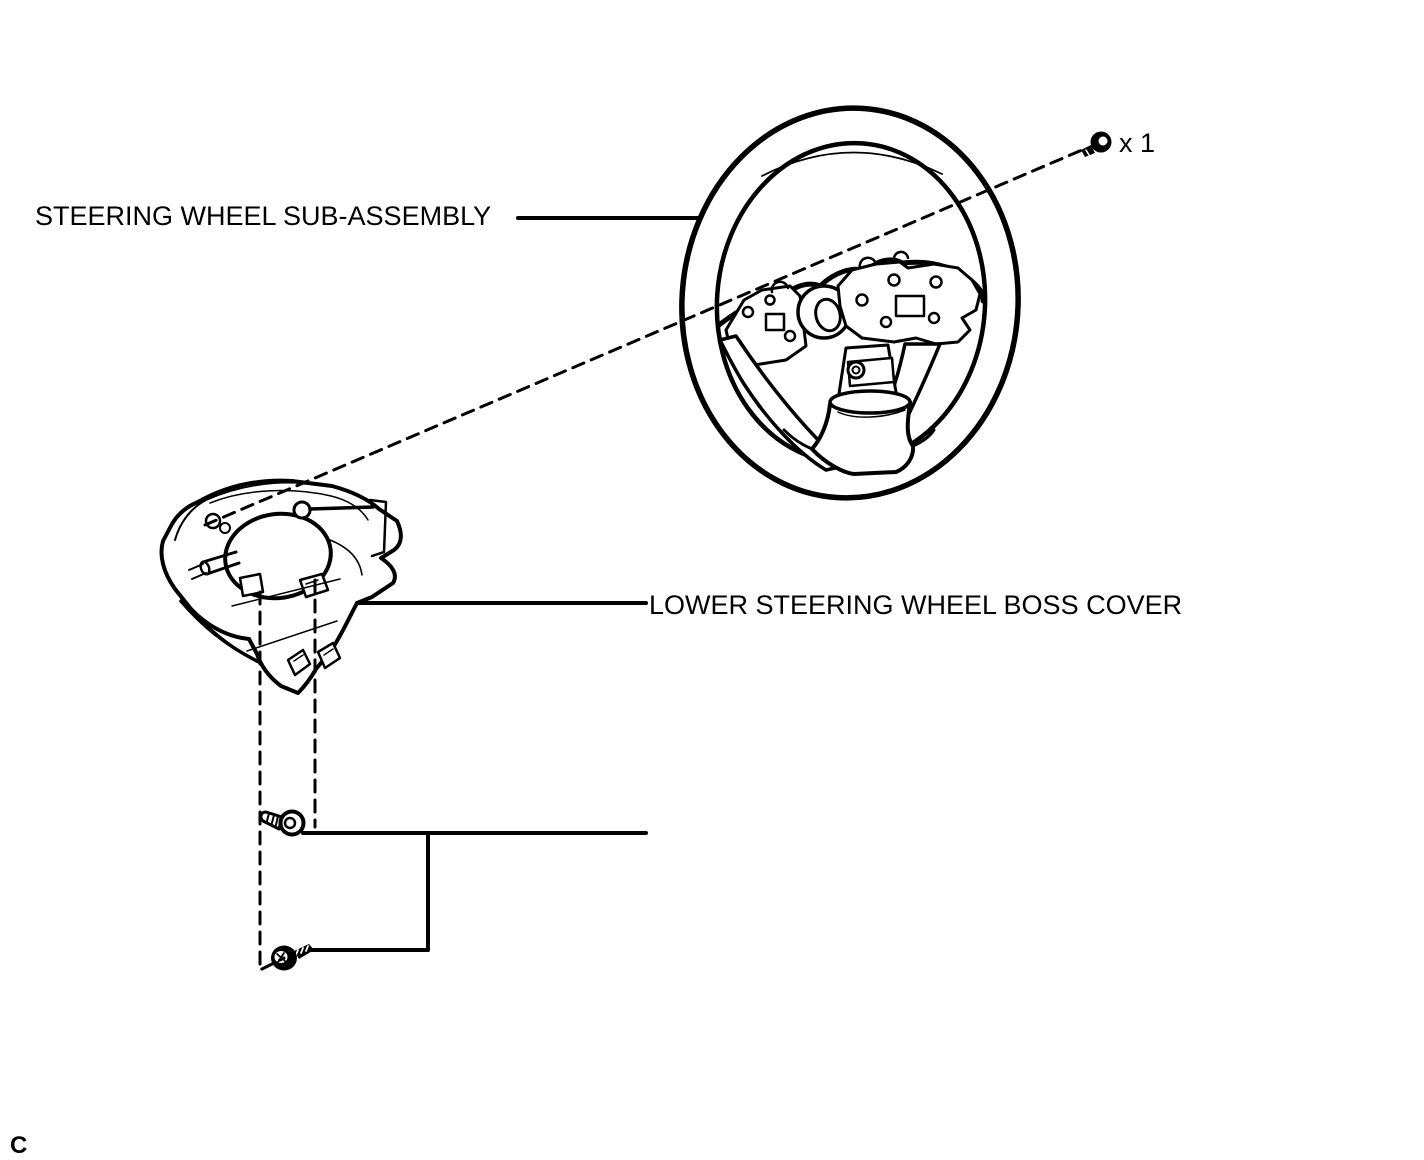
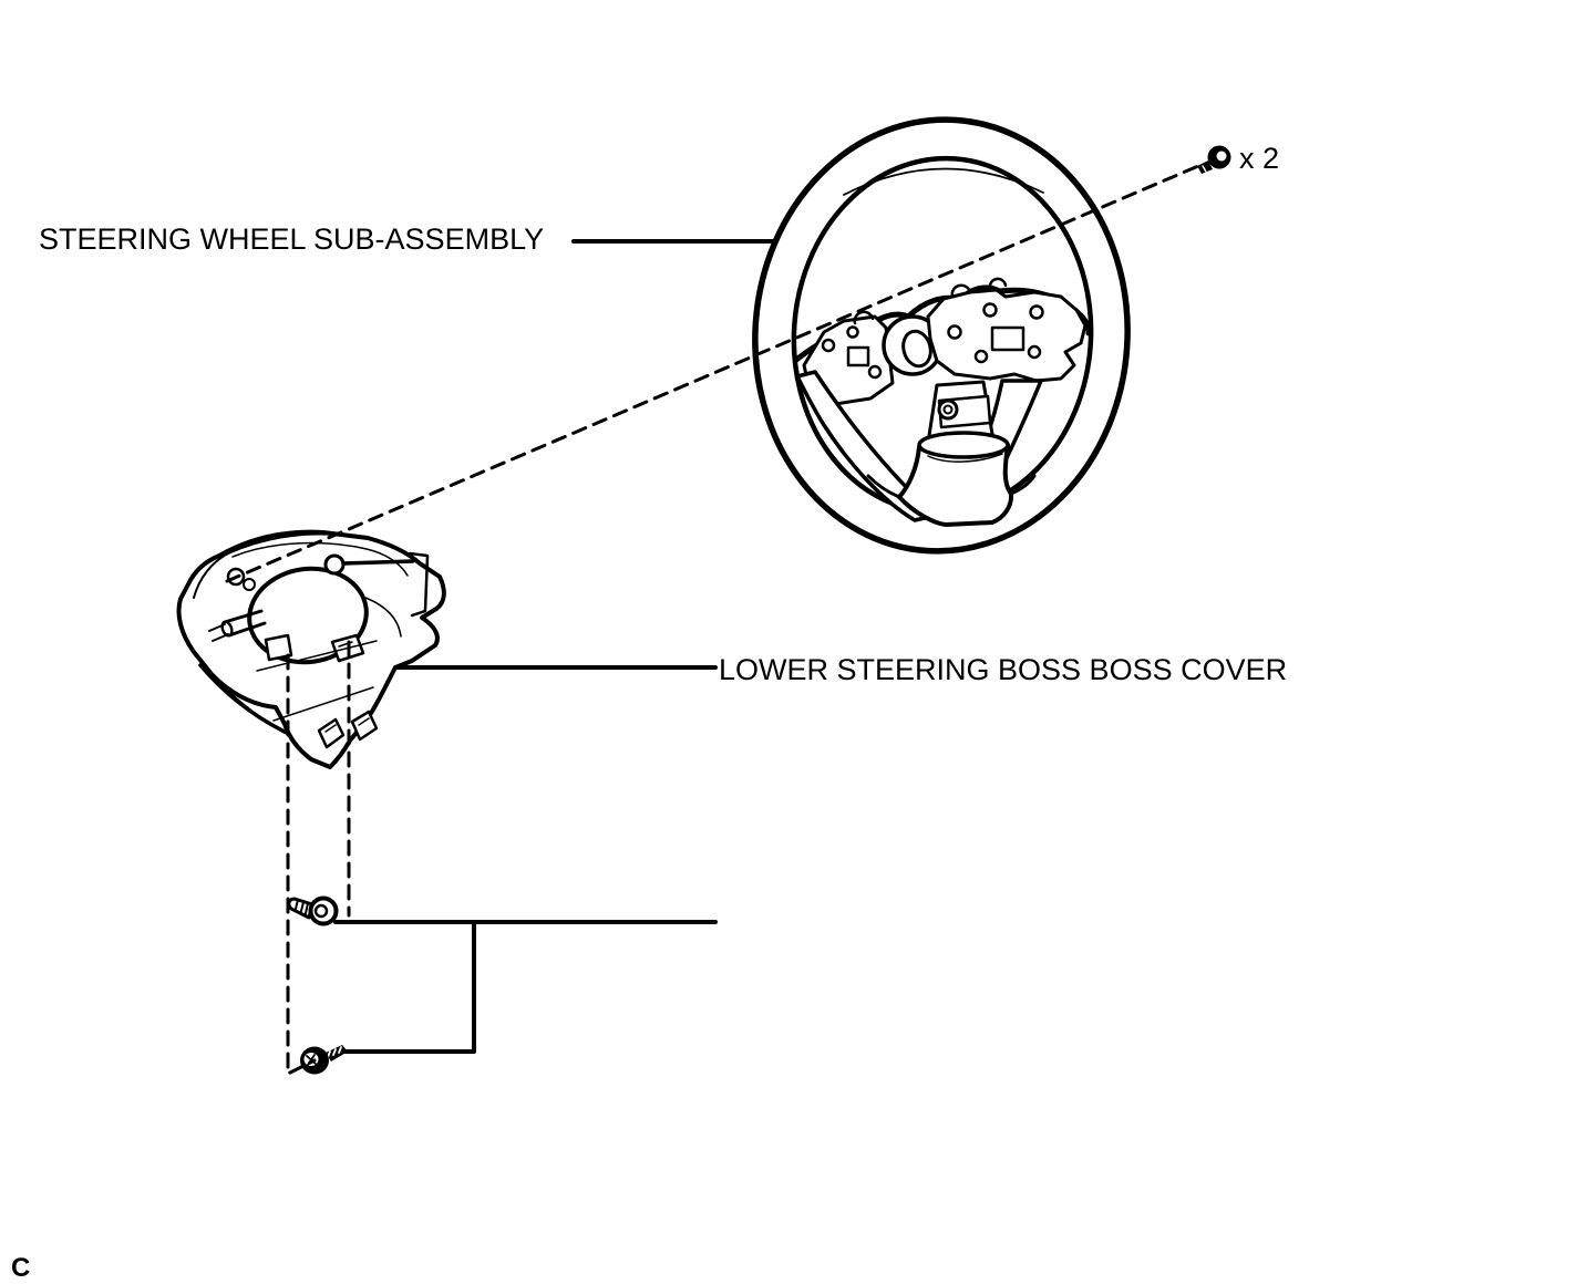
  STEERING WHEEL SUB-ASSEMBLY
- LOWER STEERING WHEEL BOSS COVER
+ LOWER STEERING BOSS BOSS COVER
- x 1
+ x 2
  C
